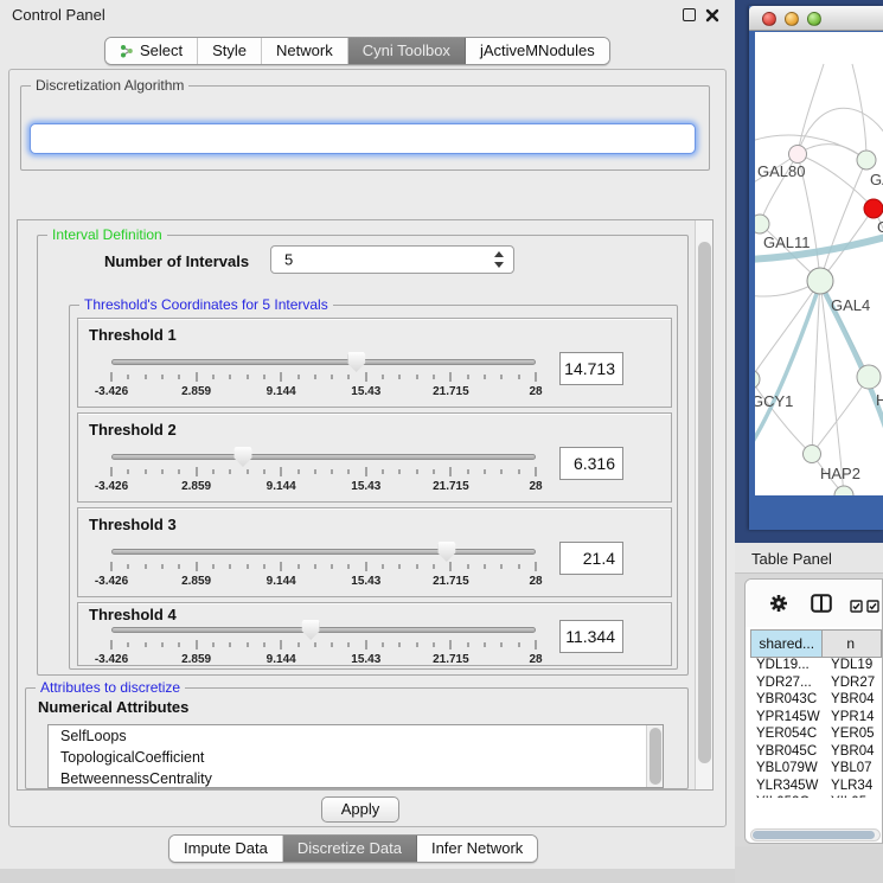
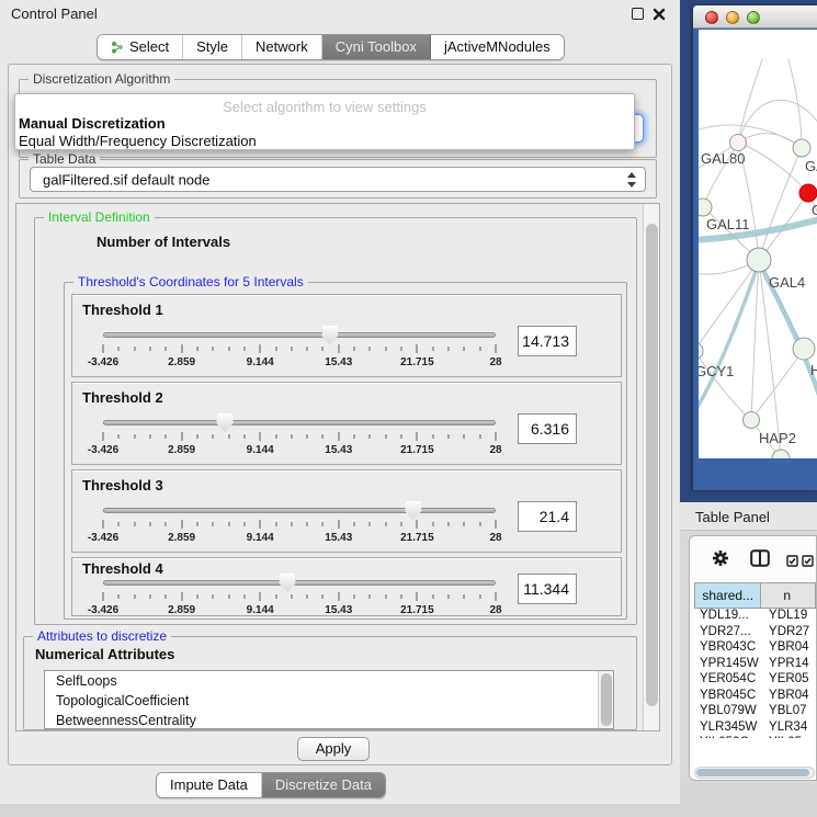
  Control Panel
  Select
  Style
  Network
  Cyni Toolbox
  jActiveMNodules
  Discretization Algorithm
+ Select algorithm to view settings
+ Manual Discretization
+ Equal Width/Frequency Discretization
+ Table Data
+ galFiltered.sif default node
  Interval Definition
  Number of Intervals
- 5
  Threshold's Coordinates for 5 Intervals
  Threshold 1
  -3.426
  2.859
  9.144
  15.43
  21.715
  28
  14.713
  Threshold 2
  -3.426
  2.859
  9.144
  15.43
  21.715
  28
  6.316
  Threshold 3
  -3.426
  2.859
  9.144
  15.43
  21.715
  28
  21.4
  Threshold 4
  -3.426
  2.859
  9.144
  15.43
  21.715
  28
  11.344
  Attributes to discretize
  Numerical Attributes
  SelfLoops
  TopologicalCoefficient
  BetweennessCentrality
  Apply
  Impute Data
  Discretize Data
- Infer Network
  GAL80
  GAL11
  GAL4
  GCY1
  H
  HAP2
  Table Panel
  shared...
  n
  YDL19...
  YDL19
  YDR27...
  YDR27
  YBR043C
  YBR04
  YPR145W
  YPR14
  YER054C
  YER05
  YBR045C
  YBR04
  YBL079W
  YBL07
  YLR345W
  YLR34
